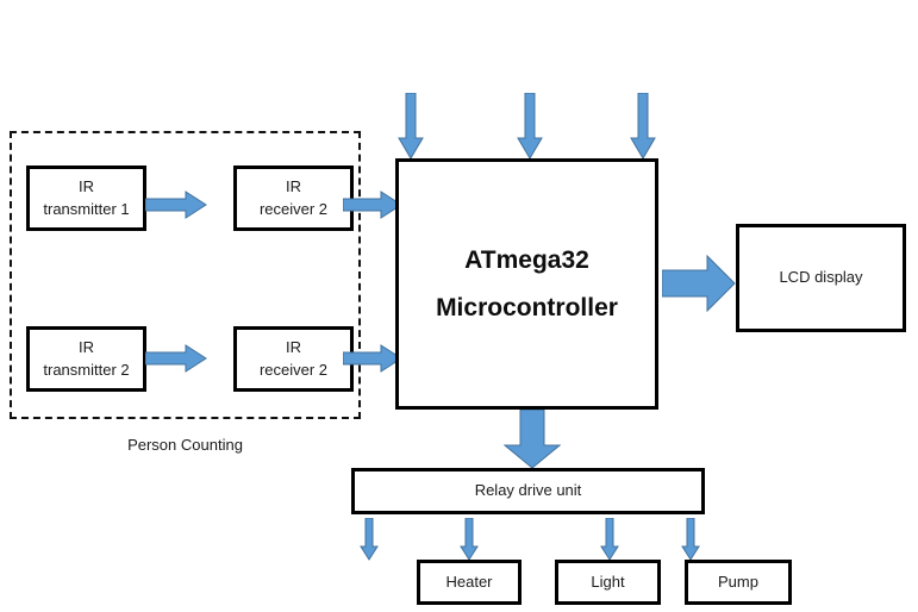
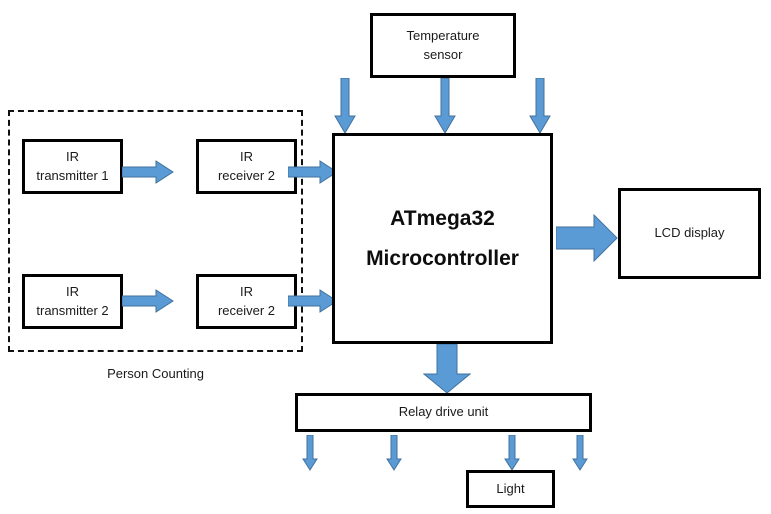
+ Temperature
+ sensor
  Person Counting
  IR
  transmitter 1
  IR
  receiver 2
  IR
  transmitter 2
  IR
  receiver 2
  ATmega32
  Microcontroller
  LCD display
  Relay drive unit
- Heater
  Light
- Pump
